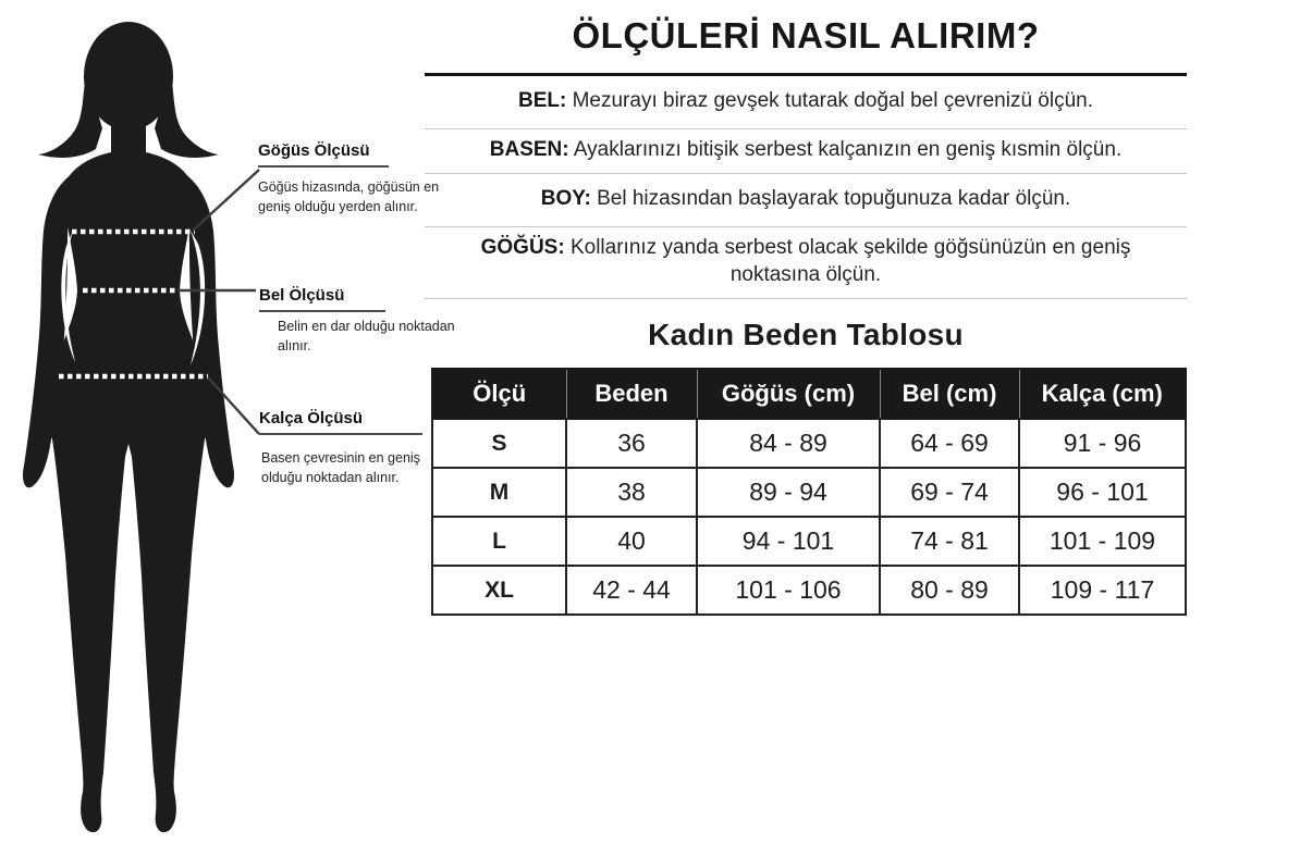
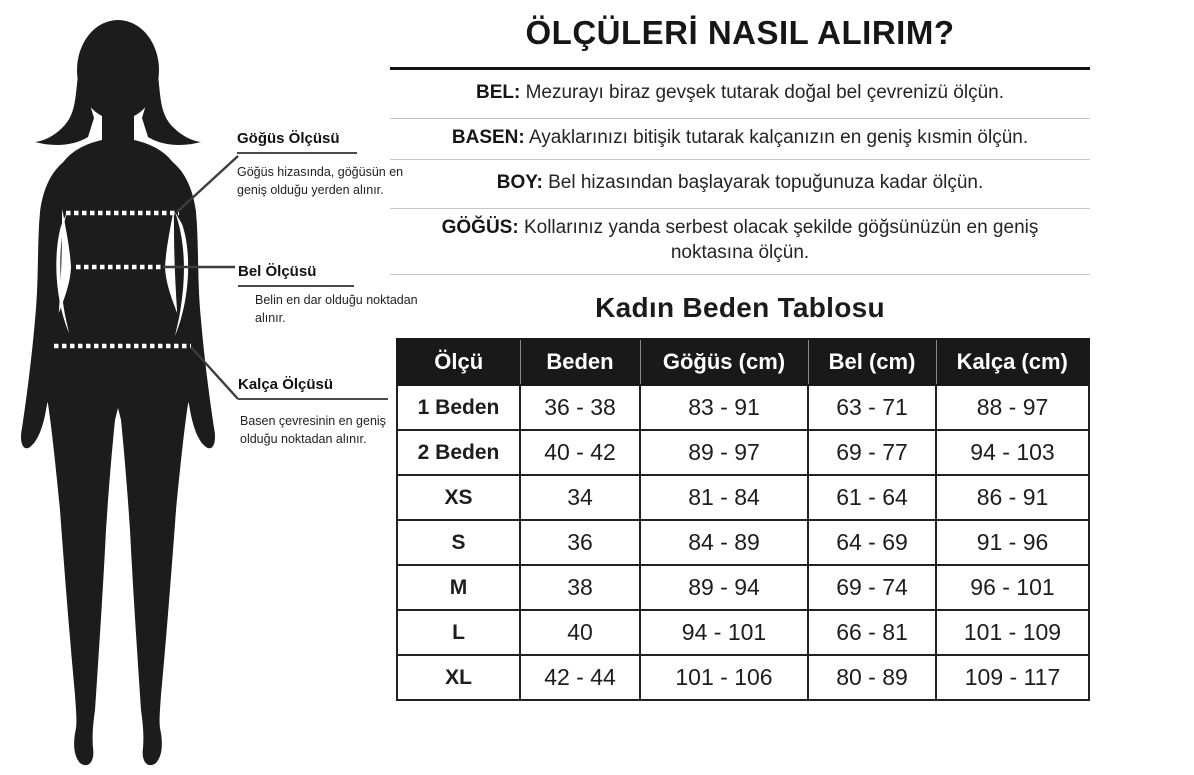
  Göğüs Ölçüsü
  Göğüs hizasında, göğüsün en geniş olduğu yerden alınır.
  Bel Ölçüsü
  Belin en dar olduğu noktadan alınır.
  Kalça Ölçüsü
  Basen çevresinin en geniş olduğu noktadan alınır.
  ÖLÇÜLERİ NASIL ALIRIM?
  BEL: Mezurayı biraz gevşek tutarak doğal bel çevrenizü ölçün.
- BASEN: Ayaklarınızı bitişik serbest kalçanızın en geniş kısmin ölçün.
+ BASEN: Ayaklarınızı bitişik tutarak kalçanızın en geniş kısmin ölçün.
  BOY: Bel hizasından başlayarak topuğunuza kadar ölçün.
  GÖĞÜS: Kollarınız yanda serbest olacak şekilde göğsünüzün en geniş noktasına ölçün.
  Kadın Beden Tablosu
  Ölçü	Beden	Göğüs (cm)	Bel (cm)	Kalça (cm)
+ 1 Beden	36 - 38	83 - 91	63 - 71	88 - 97
+ 2 Beden	40 - 42	89 - 97	69 - 77	94 - 103
+ XS	34	81 - 84	61 - 64	86 - 91
  S	36	84 - 89	64 - 69	91 - 96
  M	38	89 - 94	69 - 74	96 - 101
- L	40	94 - 101	74 - 81	101 - 109
+ L	40	94 - 101	66 - 81	101 - 109
  XL	42 - 44	101 - 106	80 - 89	109 - 117
